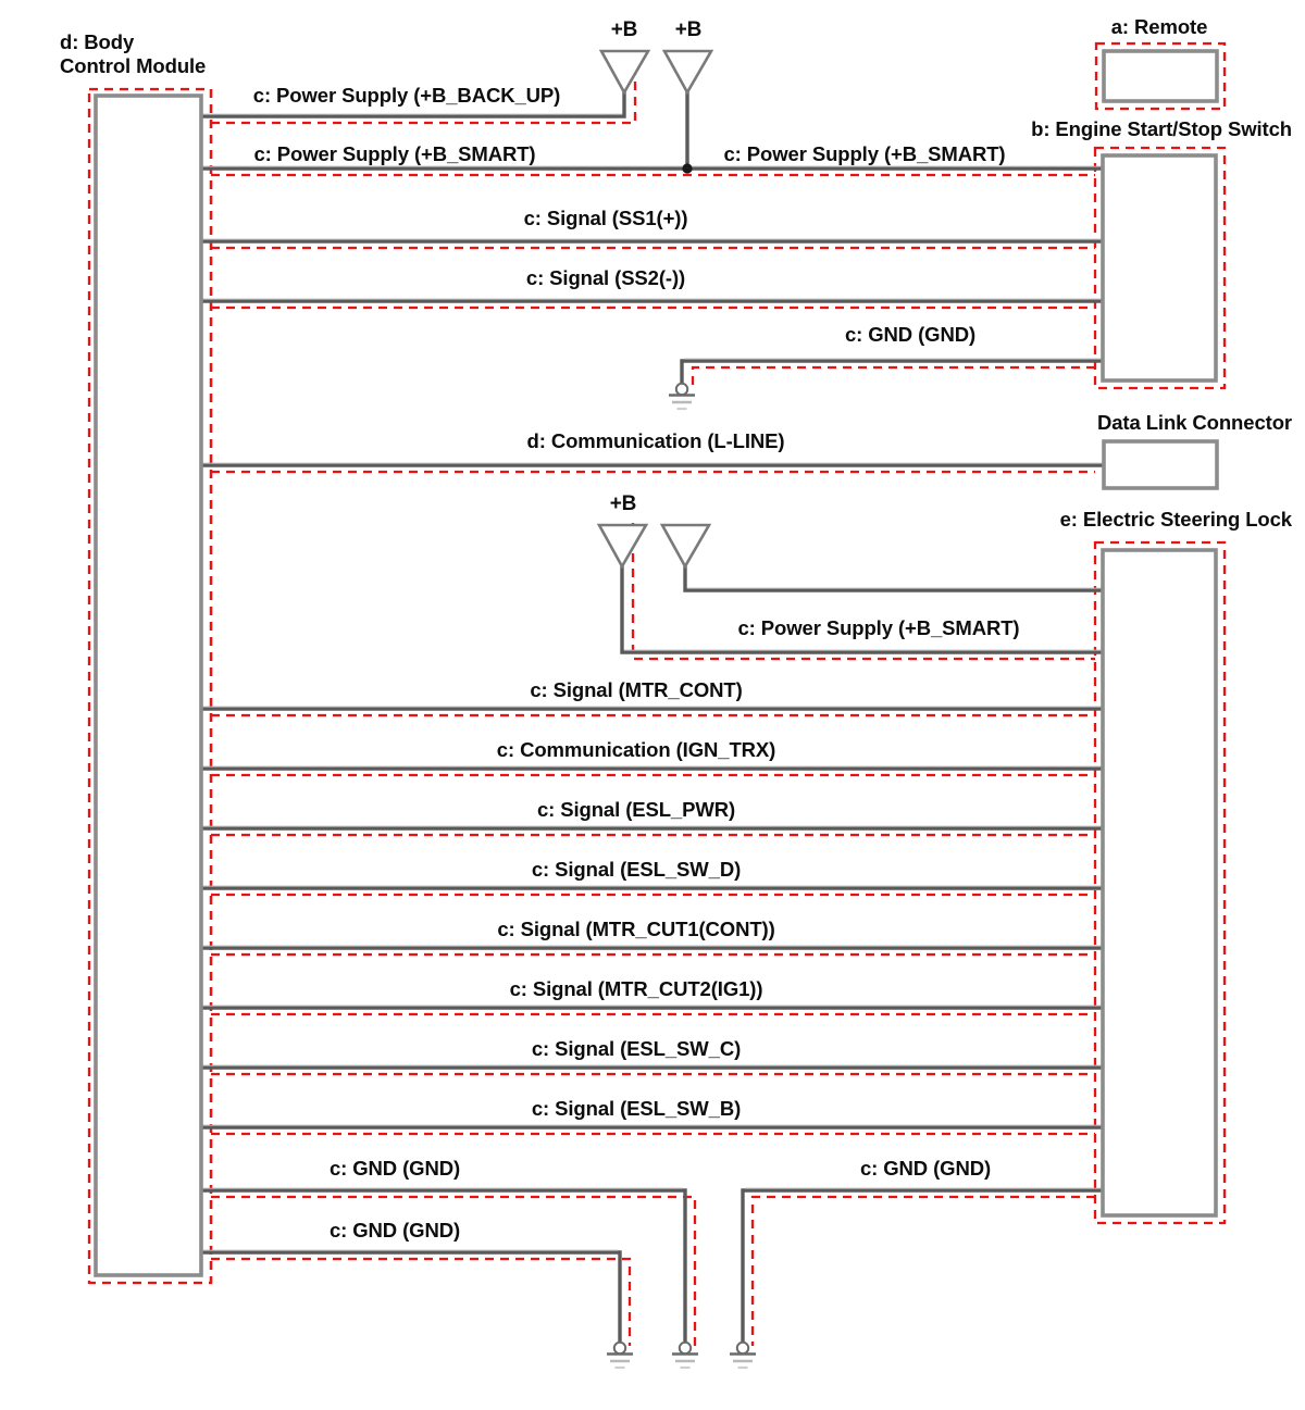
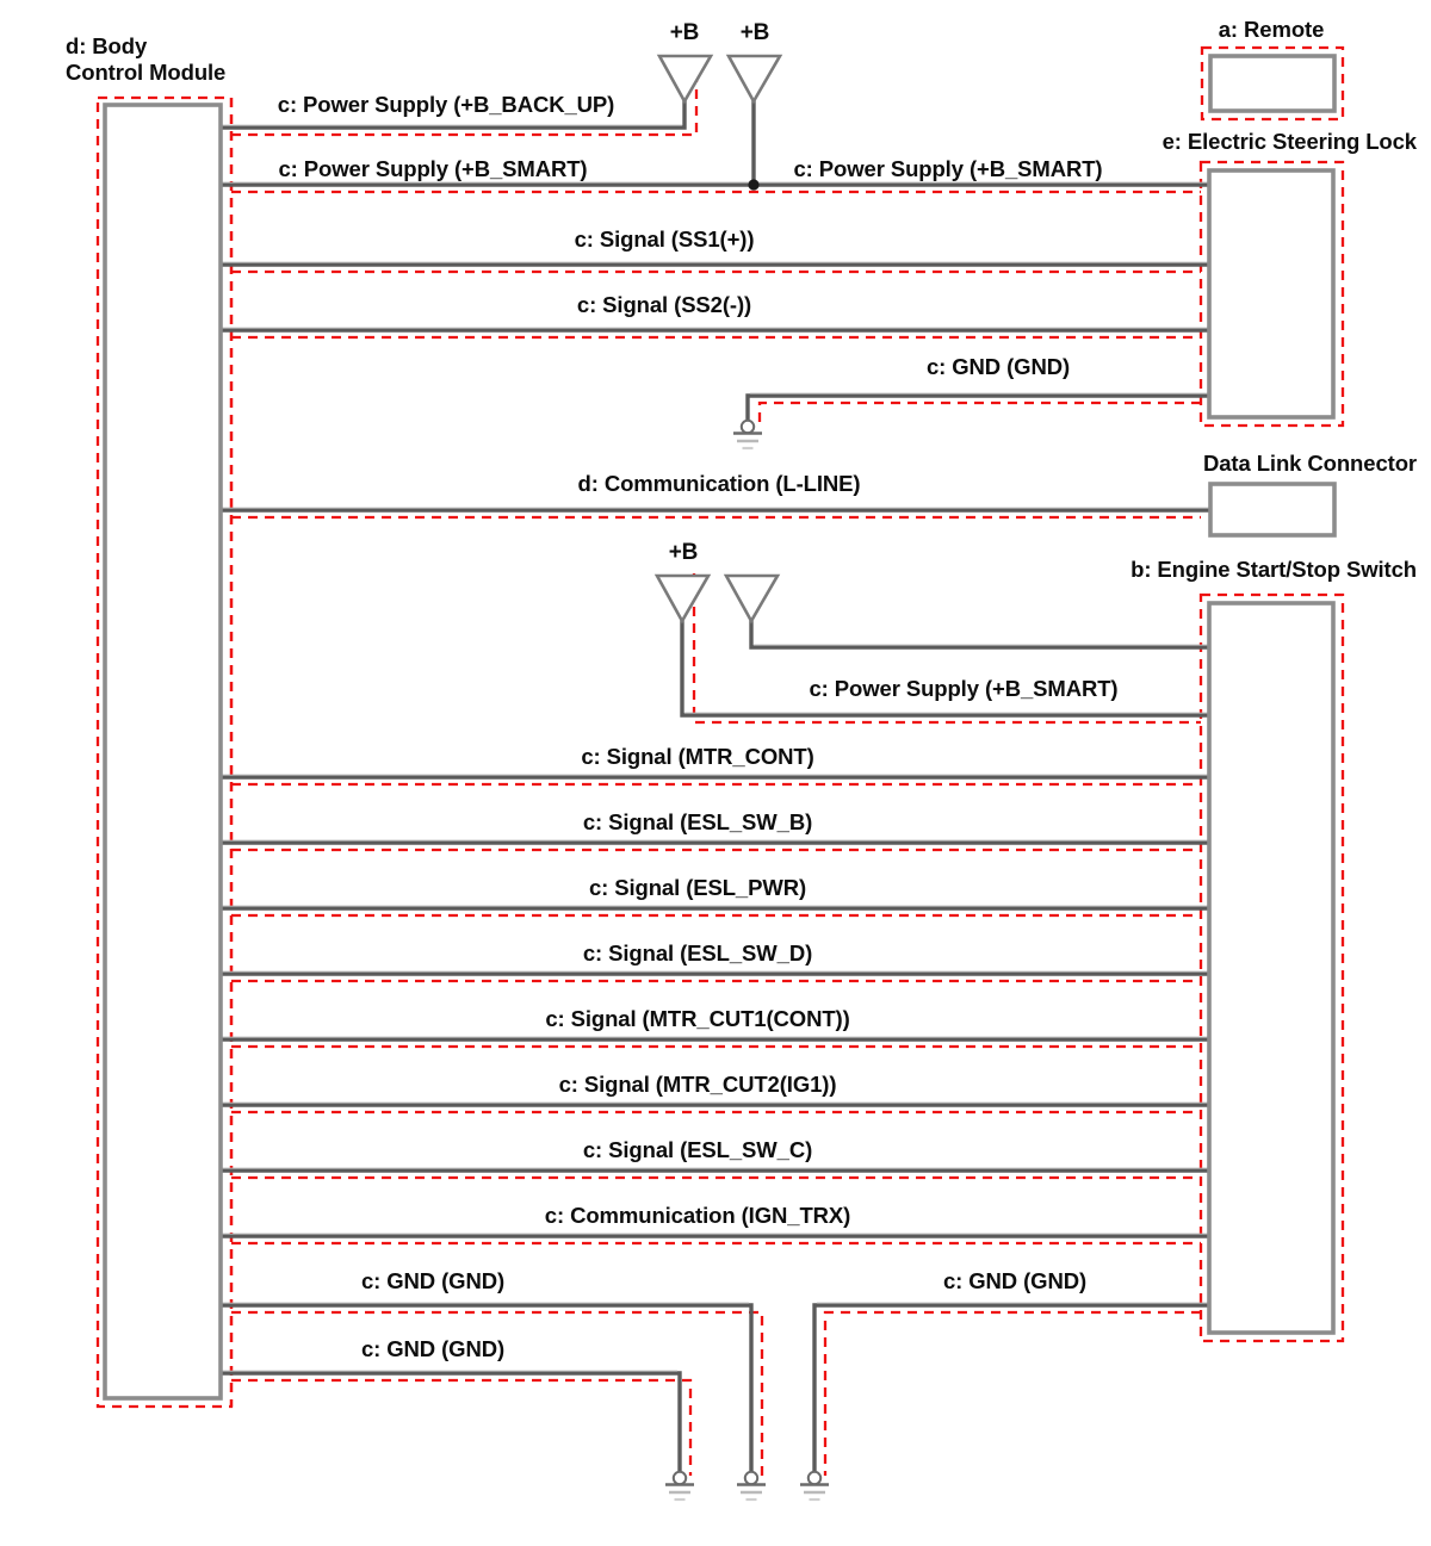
  d: Body
  Control Module
  a: Remote
- b: Engine Start/Stop Switch
+ e: Electric Steering Lock
  Data Link Connector
- e: Electric Steering Lock
+ b: Engine Start/Stop Switch
  +B
  +B
  +B
  c: Power Supply (+B_BACK_UP)
  c: Power Supply (+B_SMART)
  c: Power Supply (+B_SMART)
  c: Signal (SS1(+))
  c: Signal (SS2(-))
  c: GND (GND)
  d: Communication (L-LINE)
  c: Power Supply (+B_SMART)
  c: Signal (MTR_CONT)
- c: Communication (IGN_TRX)
+ c: Signal (ESL_SW_B)
  c: Signal (ESL_PWR)
  c: Signal (ESL_SW_D)
  c: Signal (MTR_CUT1(CONT))
  c: Signal (MTR_CUT2(IG1))
  c: Signal (ESL_SW_C)
- c: Signal (ESL_SW_B)
+ c: Communication (IGN_TRX)
  c: GND (GND)
  c: GND (GND)
  c: GND (GND)
